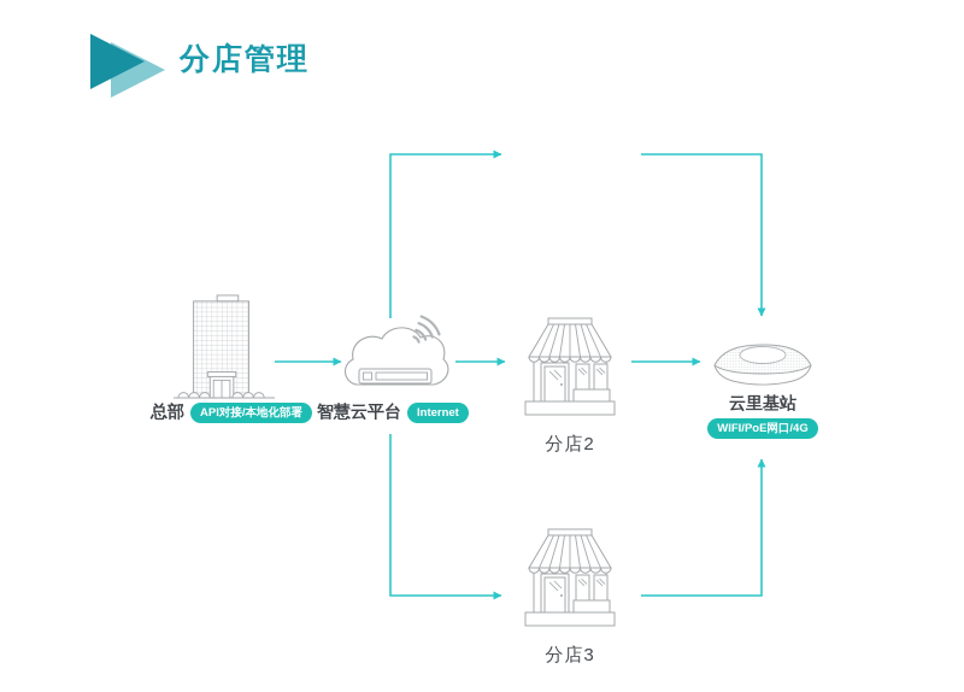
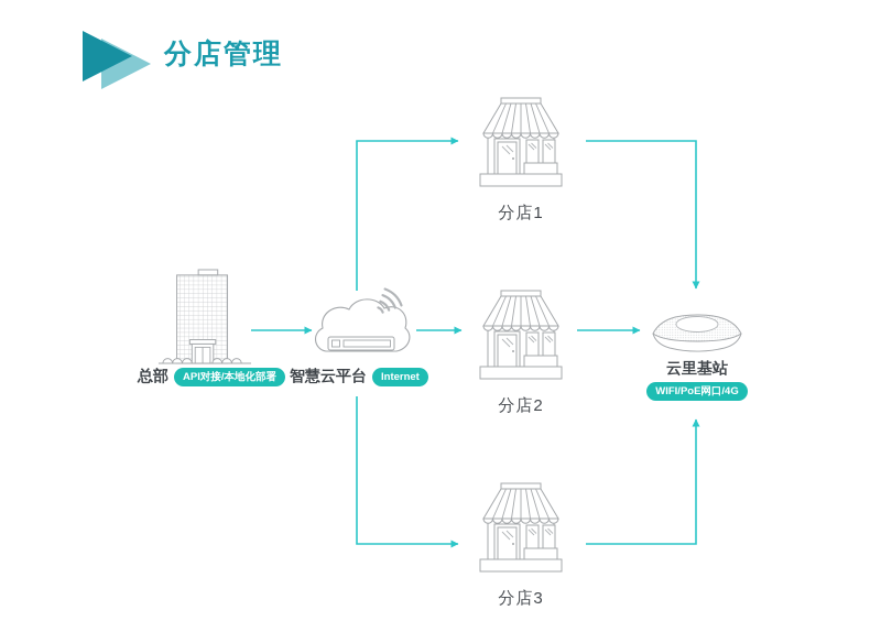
  分店管理
  总部
  API对接/本地化部署
  智慧云平台
  Internet
+ 分店1
  分店2
  分店3
  云里基站
  WIFI/PoE网口/4G
